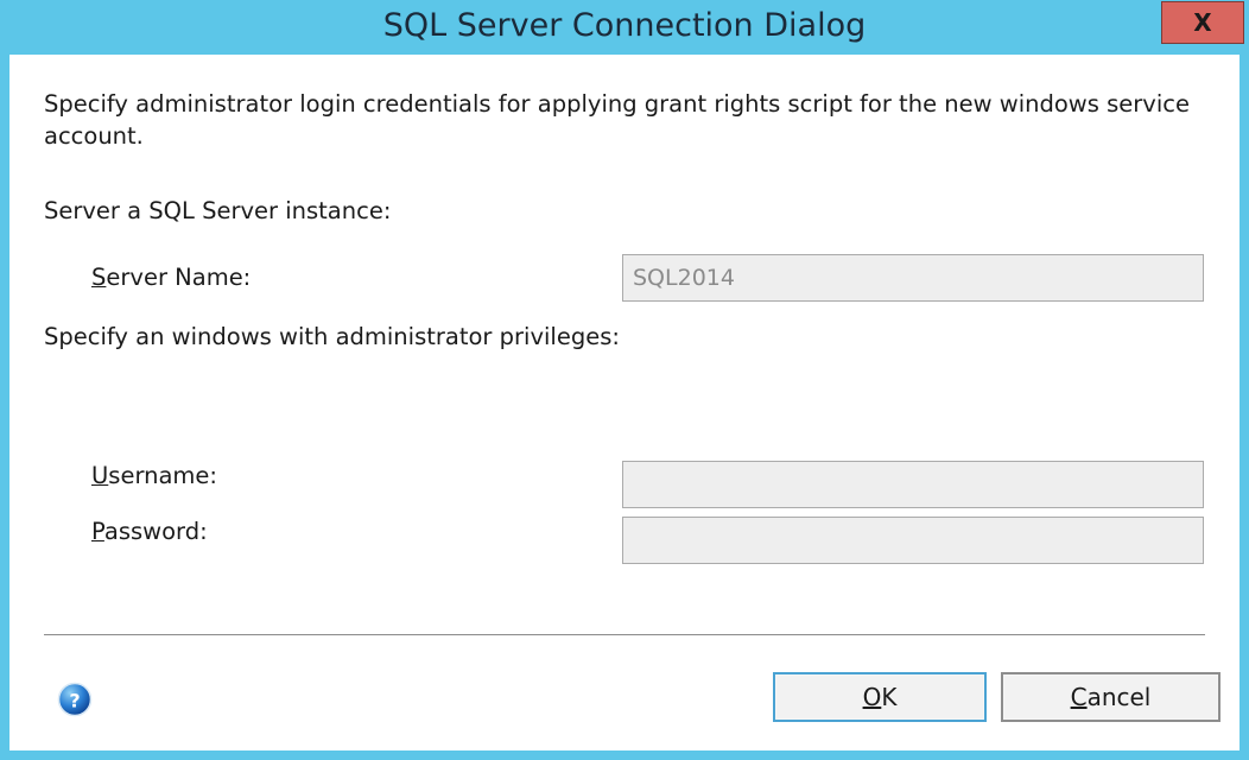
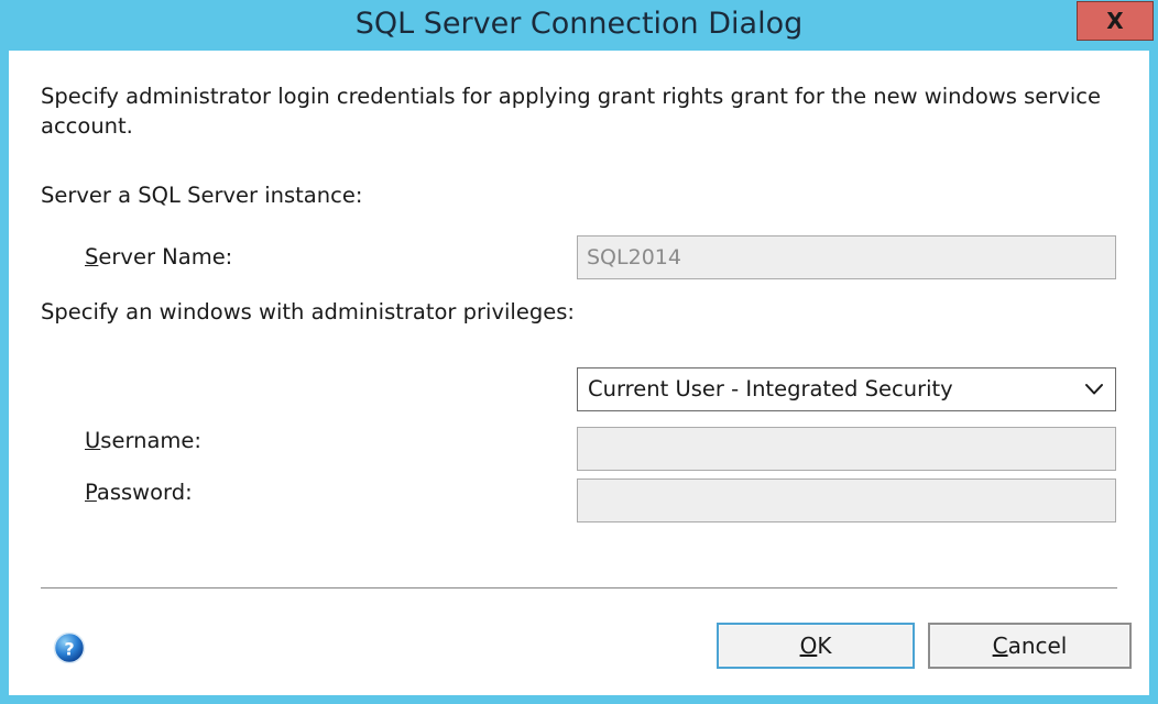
  SQL Server Connection Dialog
  X
- Specify administrator login credentials for applying grant rights script for the new windows service account.
+ Specify administrator login credentials for applying grant rights grant for the new windows service account.
  Server a SQL Server instance:
  Server Name:
  SQL2014
  Specify an windows with administrator privileges:
+ Current User - Integrated Security
  Username:
  Password:
  ?
  OK
  Cancel
